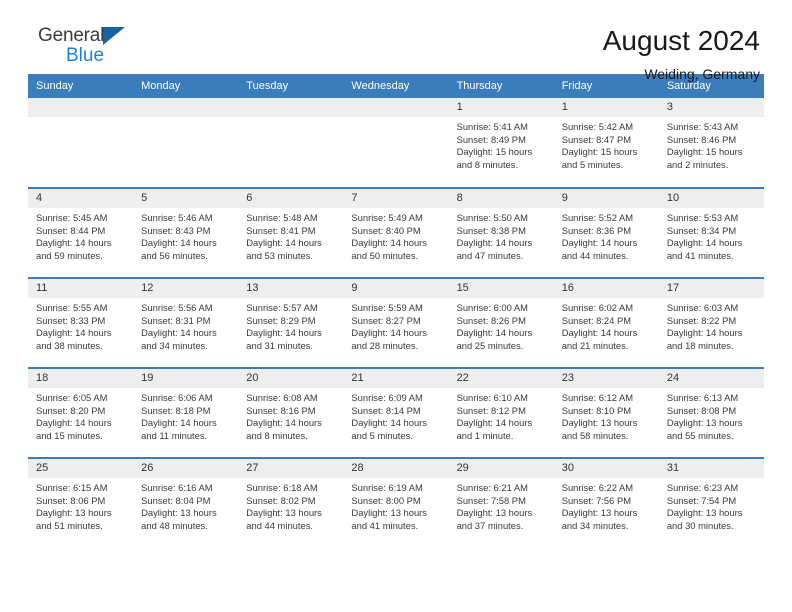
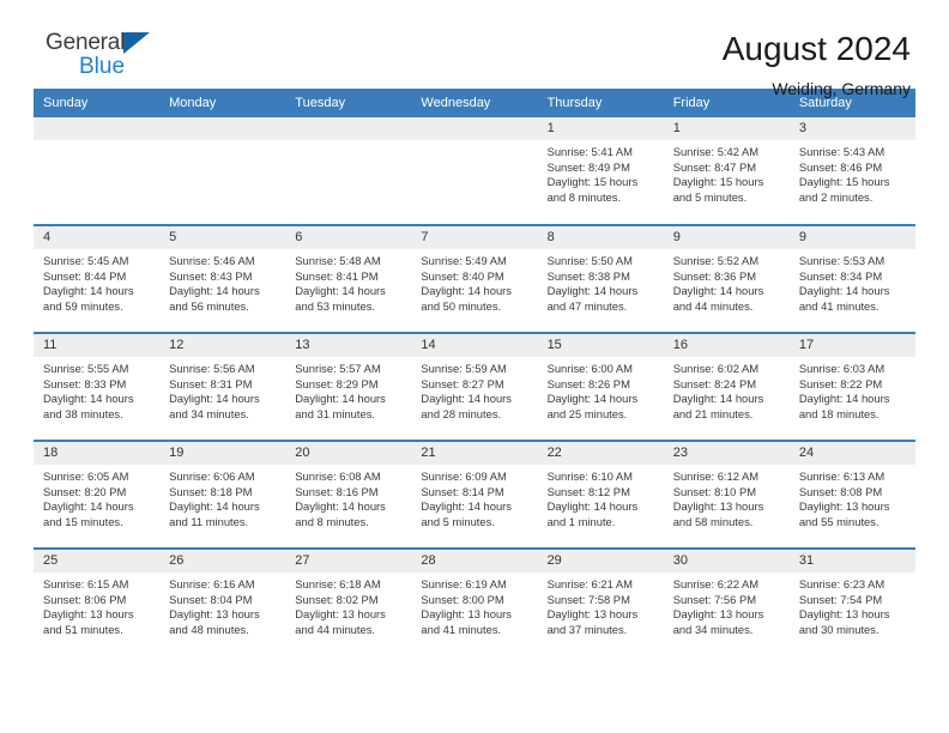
  General
  Blue
  August 2024
  Weiding, Germany
  Sunday	Monday	Tuesday	Wednesday	Thursday	Friday	Saturday
  				1Sunrise: 5:41 AMSunset: 8:49 PMDaylight: 15 hoursand 8 minutes.	1Sunrise: 5:42 AMSunset: 8:47 PMDaylight: 15 hoursand 5 minutes.	3Sunrise: 5:43 AMSunset: 8:46 PMDaylight: 15 hoursand 2 minutes.
- 4Sunrise: 5:45 AMSunset: 8:44 PMDaylight: 14 hoursand 59 minutes.	5Sunrise: 5:46 AMSunset: 8:43 PMDaylight: 14 hoursand 56 minutes.	6Sunrise: 5:48 AMSunset: 8:41 PMDaylight: 14 hoursand 53 minutes.	7Sunrise: 5:49 AMSunset: 8:40 PMDaylight: 14 hoursand 50 minutes.	8Sunrise: 5:50 AMSunset: 8:38 PMDaylight: 14 hoursand 47 minutes.	9Sunrise: 5:52 AMSunset: 8:36 PMDaylight: 14 hoursand 44 minutes.	10Sunrise: 5:53 AMSunset: 8:34 PMDaylight: 14 hoursand 41 minutes.
+ 4Sunrise: 5:45 AMSunset: 8:44 PMDaylight: 14 hoursand 59 minutes.	5Sunrise: 5:46 AMSunset: 8:43 PMDaylight: 14 hoursand 56 minutes.	6Sunrise: 5:48 AMSunset: 8:41 PMDaylight: 14 hoursand 53 minutes.	7Sunrise: 5:49 AMSunset: 8:40 PMDaylight: 14 hoursand 50 minutes.	8Sunrise: 5:50 AMSunset: 8:38 PMDaylight: 14 hoursand 47 minutes.	9Sunrise: 5:52 AMSunset: 8:36 PMDaylight: 14 hoursand 44 minutes.	9Sunrise: 5:53 AMSunset: 8:34 PMDaylight: 14 hoursand 41 minutes.
- 11Sunrise: 5:55 AMSunset: 8:33 PMDaylight: 14 hoursand 38 minutes.	12Sunrise: 5:56 AMSunset: 8:31 PMDaylight: 14 hoursand 34 minutes.	13Sunrise: 5:57 AMSunset: 8:29 PMDaylight: 14 hoursand 31 minutes.	9Sunrise: 5:59 AMSunset: 8:27 PMDaylight: 14 hoursand 28 minutes.	15Sunrise: 6:00 AMSunset: 8:26 PMDaylight: 14 hoursand 25 minutes.	16Sunrise: 6:02 AMSunset: 8:24 PMDaylight: 14 hoursand 21 minutes.	17Sunrise: 6:03 AMSunset: 8:22 PMDaylight: 14 hoursand 18 minutes.
+ 11Sunrise: 5:55 AMSunset: 8:33 PMDaylight: 14 hoursand 38 minutes.	12Sunrise: 5:56 AMSunset: 8:31 PMDaylight: 14 hoursand 34 minutes.	13Sunrise: 5:57 AMSunset: 8:29 PMDaylight: 14 hoursand 31 minutes.	14Sunrise: 5:59 AMSunset: 8:27 PMDaylight: 14 hoursand 28 minutes.	15Sunrise: 6:00 AMSunset: 8:26 PMDaylight: 14 hoursand 25 minutes.	16Sunrise: 6:02 AMSunset: 8:24 PMDaylight: 14 hoursand 21 minutes.	17Sunrise: 6:03 AMSunset: 8:22 PMDaylight: 14 hoursand 18 minutes.
  18Sunrise: 6:05 AMSunset: 8:20 PMDaylight: 14 hoursand 15 minutes.	19Sunrise: 6:06 AMSunset: 8:18 PMDaylight: 14 hoursand 11 minutes.	20Sunrise: 6:08 AMSunset: 8:16 PMDaylight: 14 hoursand 8 minutes.	21Sunrise: 6:09 AMSunset: 8:14 PMDaylight: 14 hoursand 5 minutes.	22Sunrise: 6:10 AMSunset: 8:12 PMDaylight: 14 hoursand 1 minute.	23Sunrise: 6:12 AMSunset: 8:10 PMDaylight: 13 hoursand 58 minutes.	24Sunrise: 6:13 AMSunset: 8:08 PMDaylight: 13 hoursand 55 minutes.
  25Sunrise: 6:15 AMSunset: 8:06 PMDaylight: 13 hoursand 51 minutes.	26Sunrise: 6:16 AMSunset: 8:04 PMDaylight: 13 hoursand 48 minutes.	27Sunrise: 6:18 AMSunset: 8:02 PMDaylight: 13 hoursand 44 minutes.	28Sunrise: 6:19 AMSunset: 8:00 PMDaylight: 13 hoursand 41 minutes.	29Sunrise: 6:21 AMSunset: 7:58 PMDaylight: 13 hoursand 37 minutes.	30Sunrise: 6:22 AMSunset: 7:56 PMDaylight: 13 hoursand 34 minutes.	31Sunrise: 6:23 AMSunset: 7:54 PMDaylight: 13 hoursand 30 minutes.
